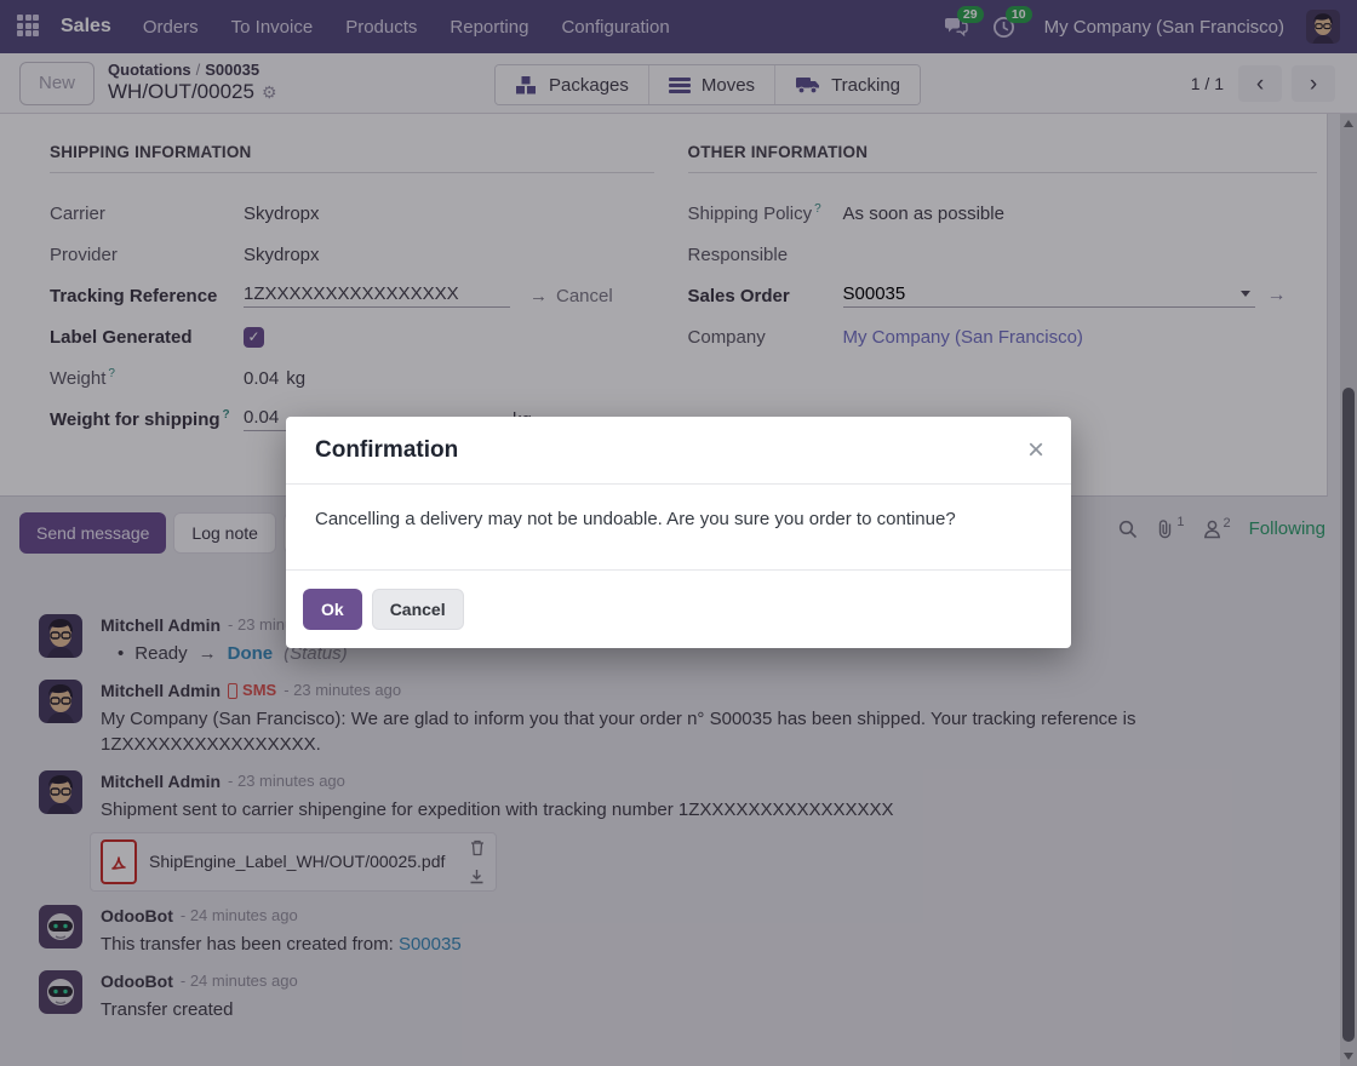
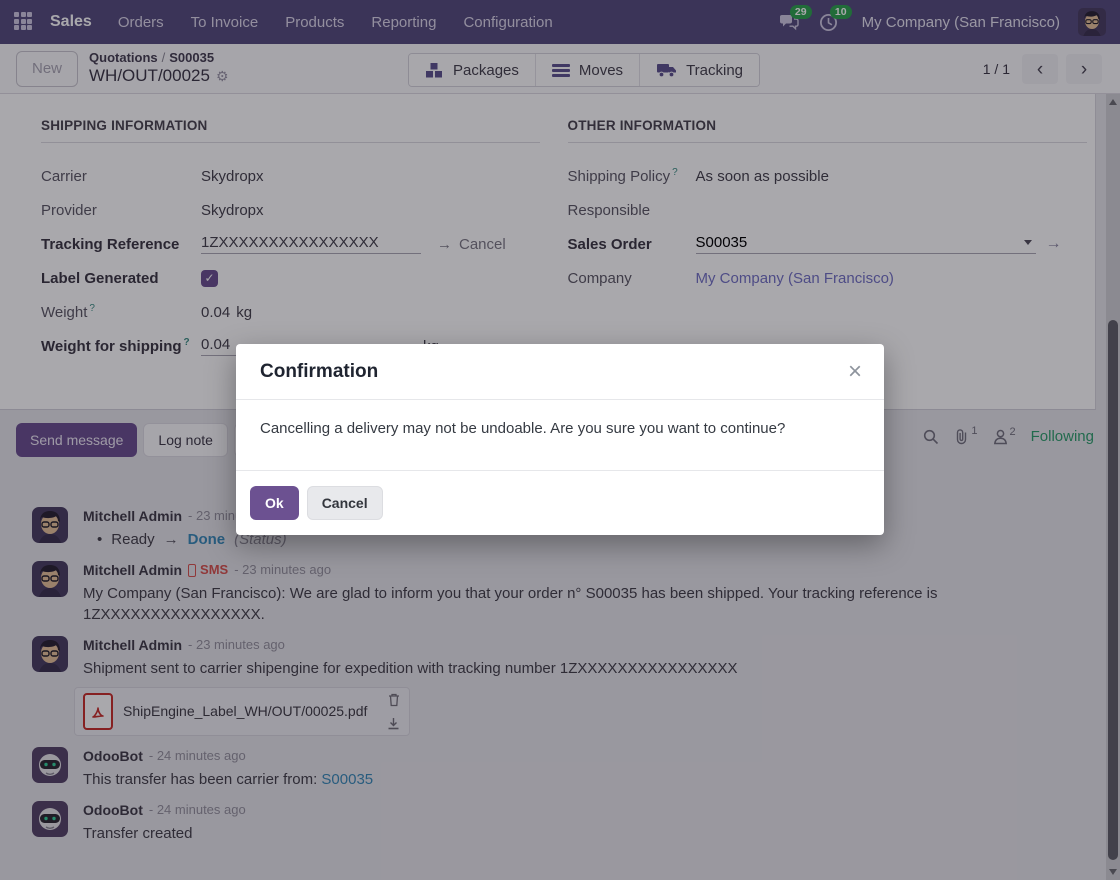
  Sales
  Orders
  To Invoice
  Products
  Reporting
  Configuration
  29
  10
  My Company (San Francisco)
  New
  Quotations / S00035
  WH/OUT/00025
  ⚙
  Packages
  Moves
  Tracking
  1 / 1
  ‹
  ›
  SHIPPING INFORMATION
  Carrier
  Skydropx
  Provider
  Skydropx
  Tracking Reference
  1ZXXXXXXXXXXXXXXXX
  →
  Cancel
  Label Generated
  ✓
  Weight ?
  0.04
  kg
  Weight for shipping ?
  0.04
  OTHER INFORMATION
  Shipping Policy ?
  As soon as possible
  Responsible
  Sales Order
  S00035
  →
  Company
  My Company (San Francisco)
  Send message
  Log note
  1
  2
  Following
  Mitchell Admin
  •
  Ready
  →
  Done
  (Status)
  Mitchell Admin
  SMS
  - 23 minutes ago
  My Company (San Francisco): We are glad to inform you that your order n° S00035 has been shipped. Your tracking reference is 1ZXXXXXXXXXXXXXXXX.
  Mitchell Admin
  - 23 minutes ago
  Shipment sent to carrier shipengine for expedition with tracking number 1ZXXXXXXXXXXXXXXXX
  ShipEngine_Label_WH/OUT/00025.pdf
  OdooBot
  - 24 minutes ago
- This transfer has been created from: S00035
+ This transfer has been carrier from: S00035
  OdooBot
  - 24 minutes ago
  Transfer created
  Confirmation
  ×
- Cancelling a delivery may not be undoable. Are you sure you order to continue?
+ Cancelling a delivery may not be undoable. Are you sure you want to continue?
  Ok
  Cancel
